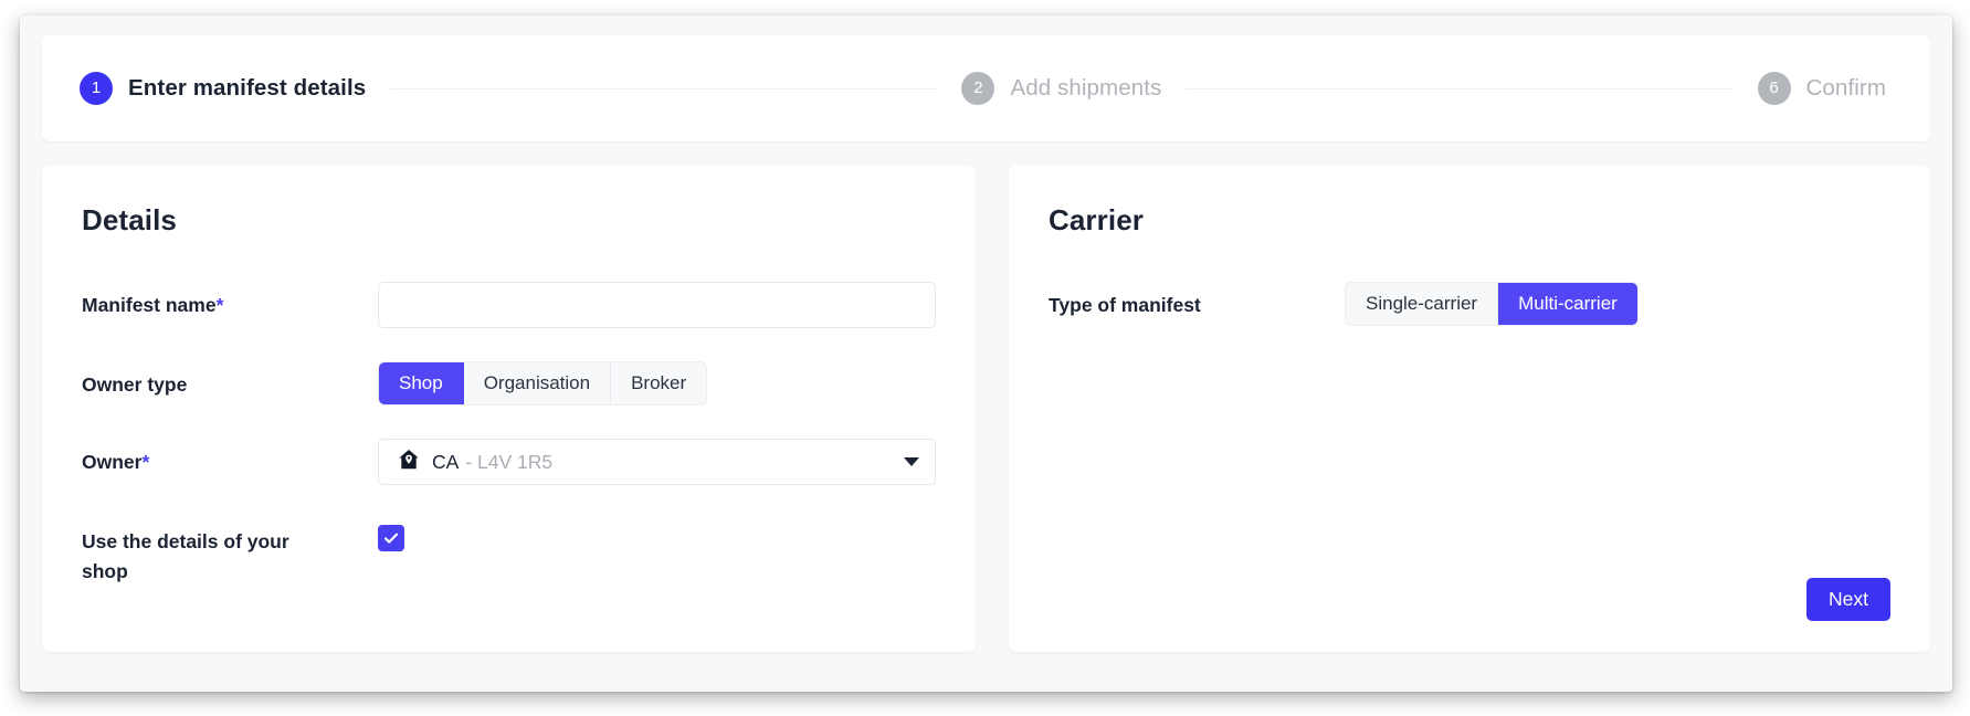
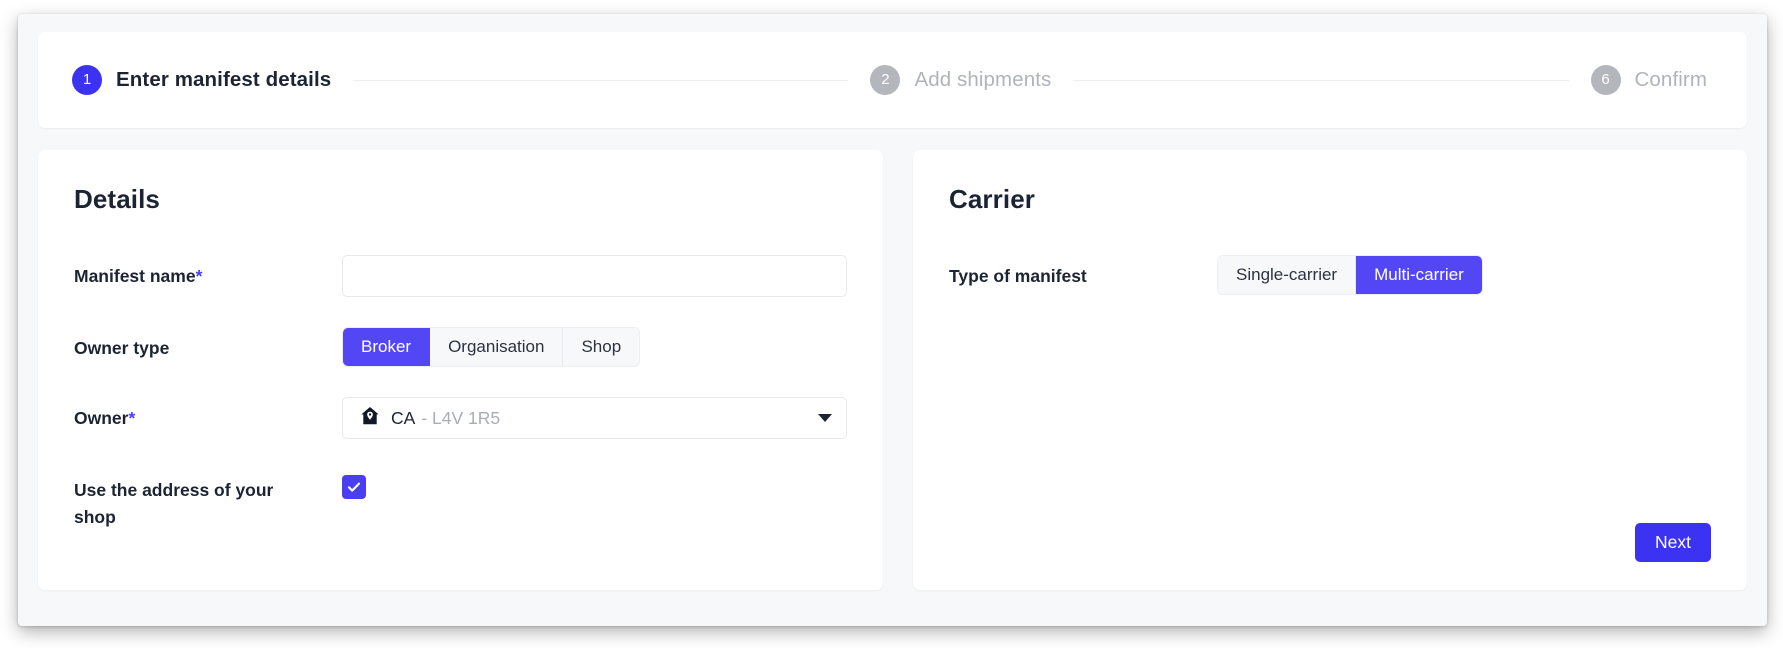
  1
  Enter manifest details
  2
  Add shipments
  6
  Confirm
  Details
  Manifest name*
  Owner type
- Shop
+ Broker
  Organisation
- Broker
+ Shop
  Owner*
  CA
  - L4V 1R5
- Use the details of your shop
+ Use the address of your shop
  Carrier
  Type of manifest
  Single-carrier
  Multi-carrier
  Next
